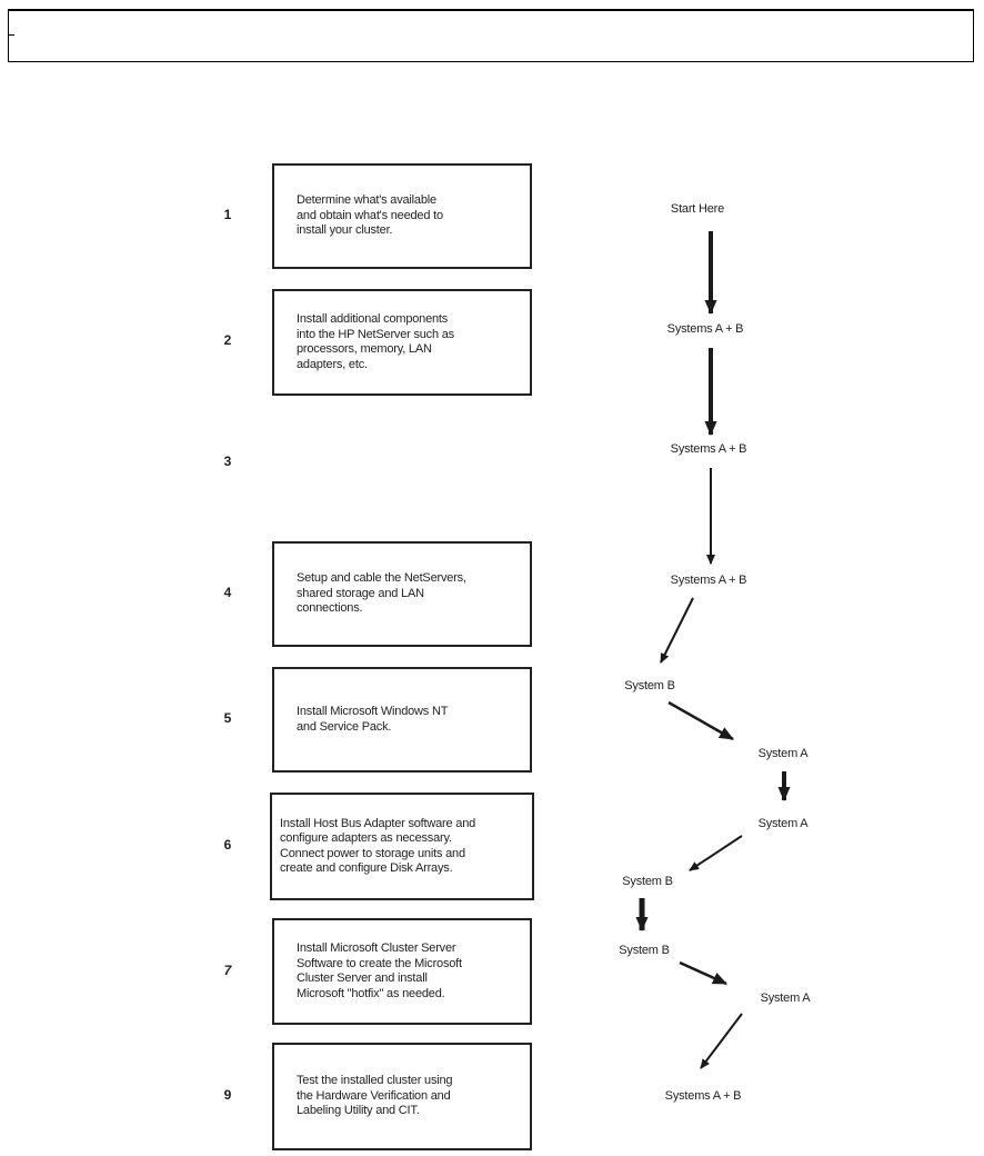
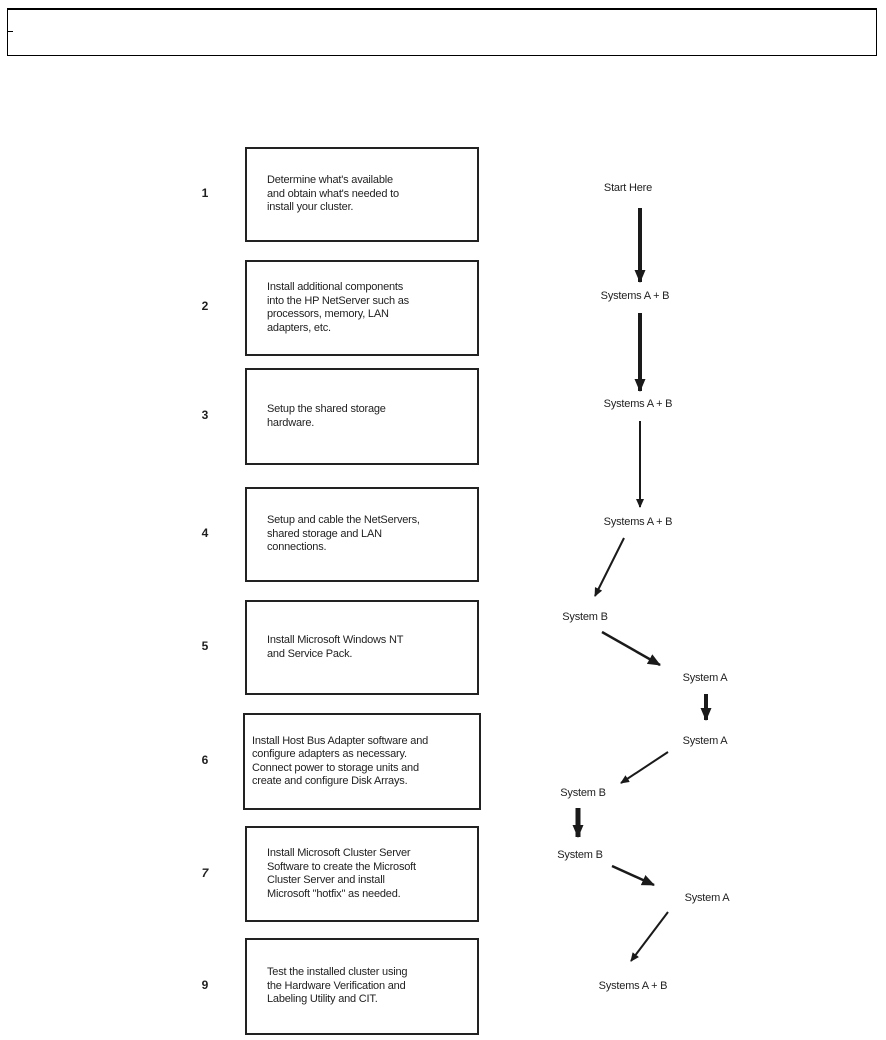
  1
  2
  3
  4
  5
  6
  7
  9
  Determine what's available
  and obtain what's needed to
  install your cluster.
  Install additional components
  into the HP NetServer such as
  processors, memory, LAN
  adapters, etc.
+ Setup the shared storage
+ hardware.
  Setup and cable the NetServers,
  shared storage and LAN
  connections.
  Install Microsoft Windows NT
  and Service Pack.
  Install Host Bus Adapter software and
  configure adapters as necessary.
  Connect power to storage units and
  create and configure Disk Arrays.
  Install Microsoft Cluster Server
  Software to create the Microsoft
  Cluster Server and install
  Microsoft "hotfix" as needed.
  Test the installed cluster using
  the Hardware Verification and
  Labeling Utility and CIT.
  Start Here
  Systems A + B
  Systems A + B
  Systems A + B
  System B
  System A
  System A
  System B
  System B
  System A
  Systems A + B
